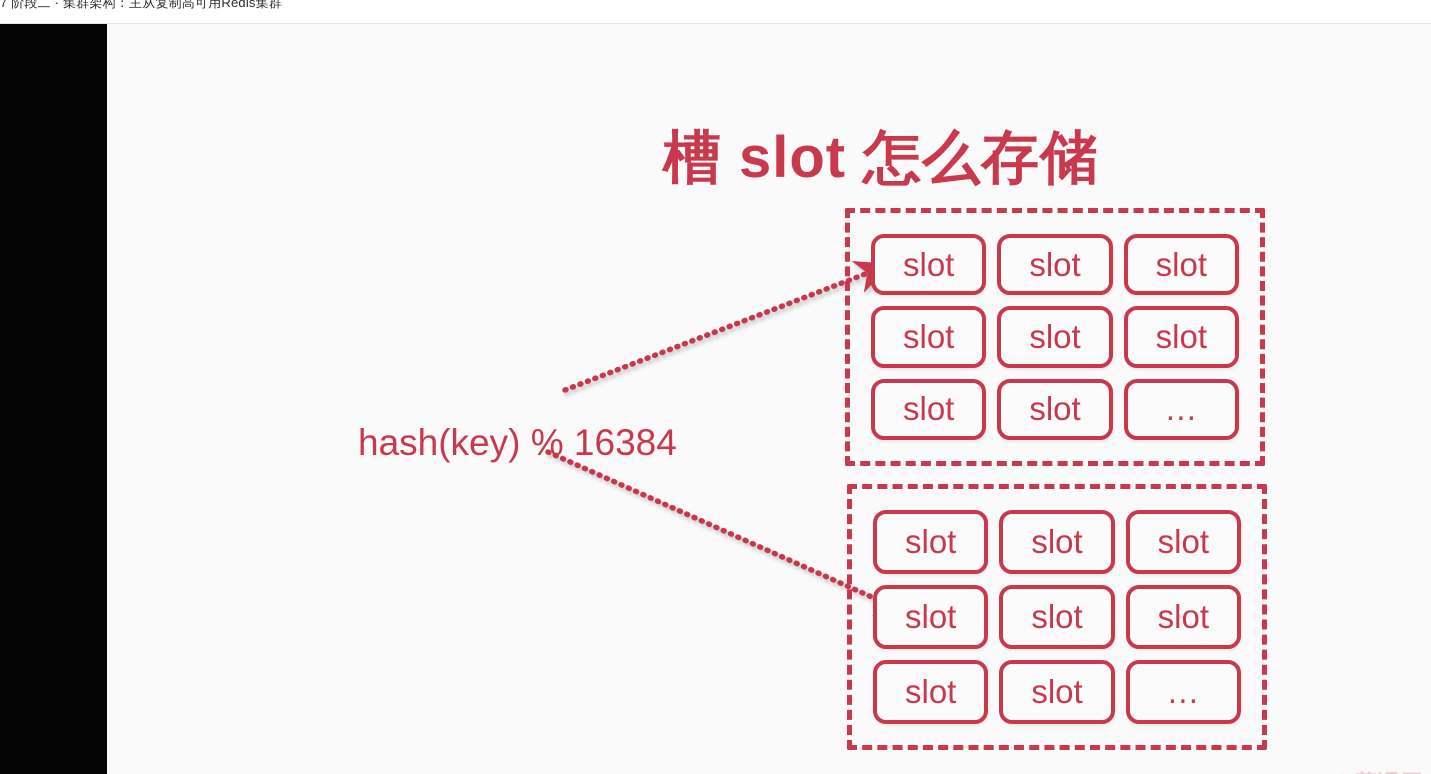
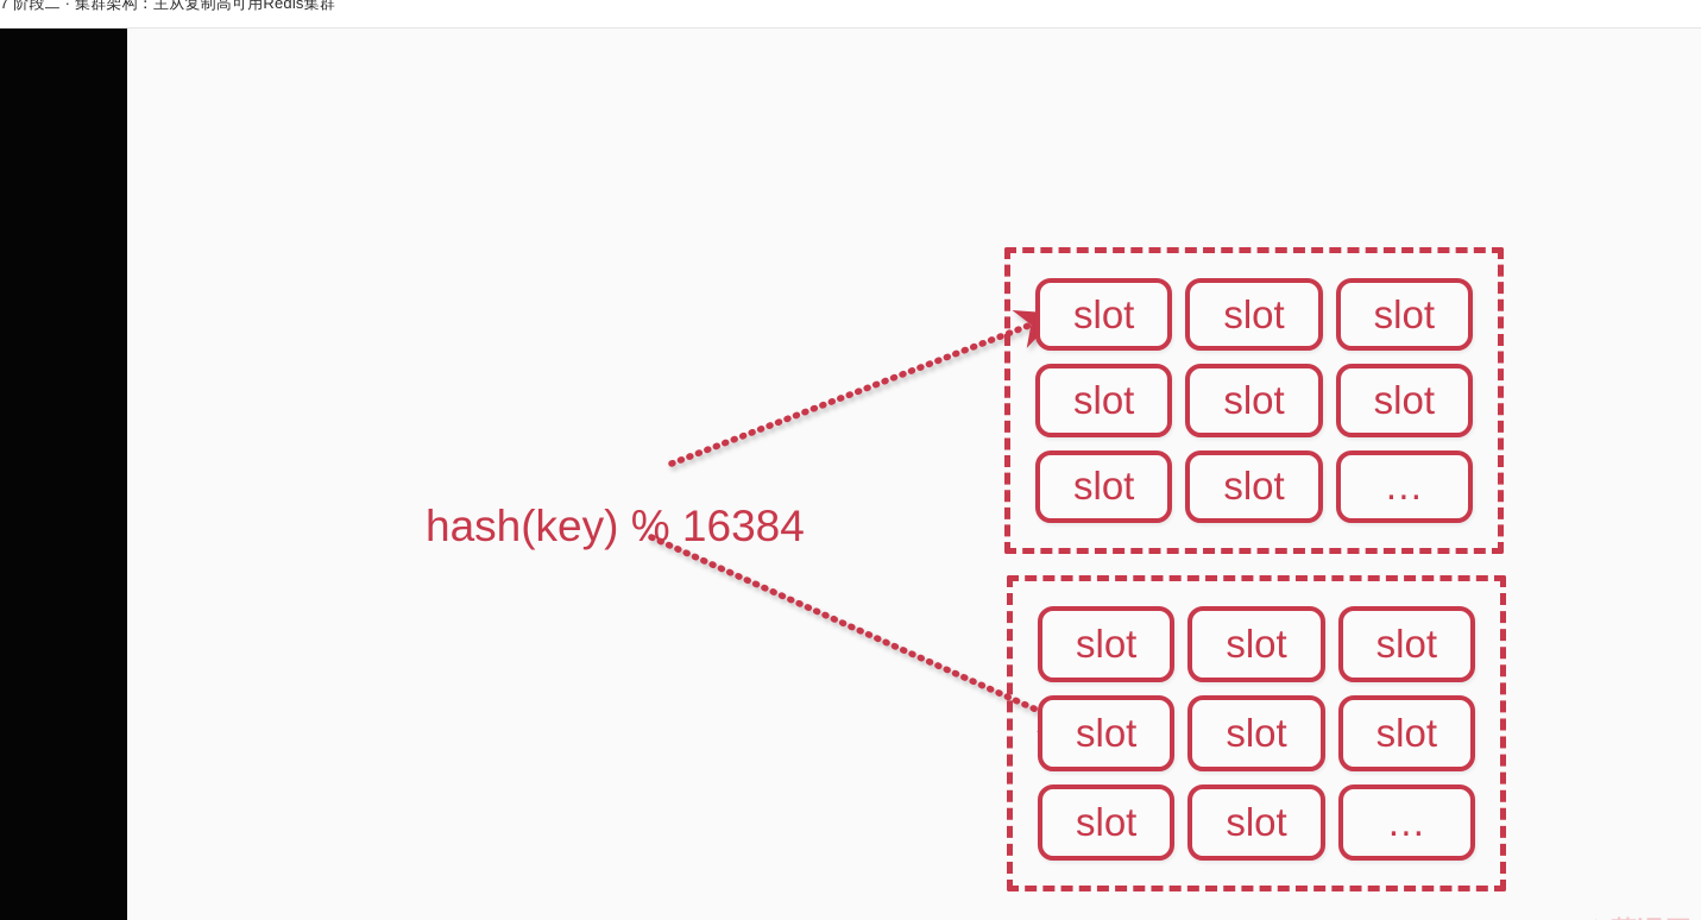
  7 阶段二 · 集群架构：主从复制高可用Redis集群
- 槽 slot 怎么存储
  hash(key) % 16384
  slot
  slot
  slot
  slot
  slot
  slot
  slot
  slot
  …
  slot
  slot
  slot
  slot
  slot
  slot
  slot
  slot
  …
